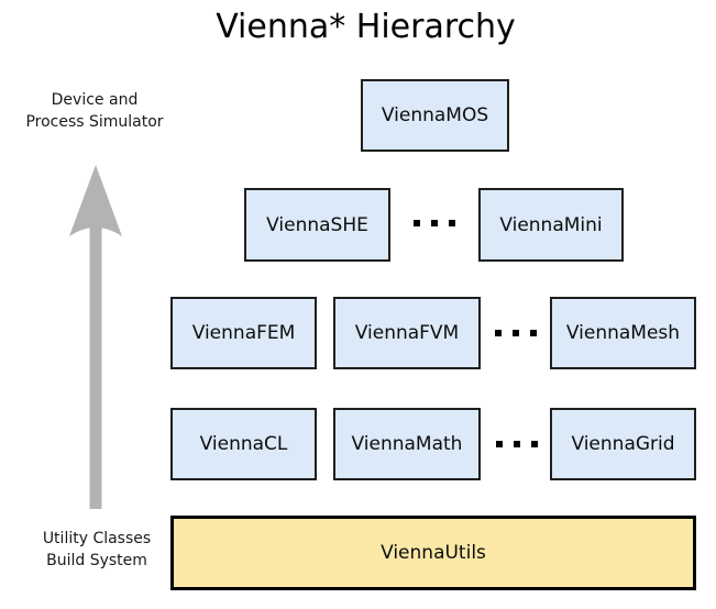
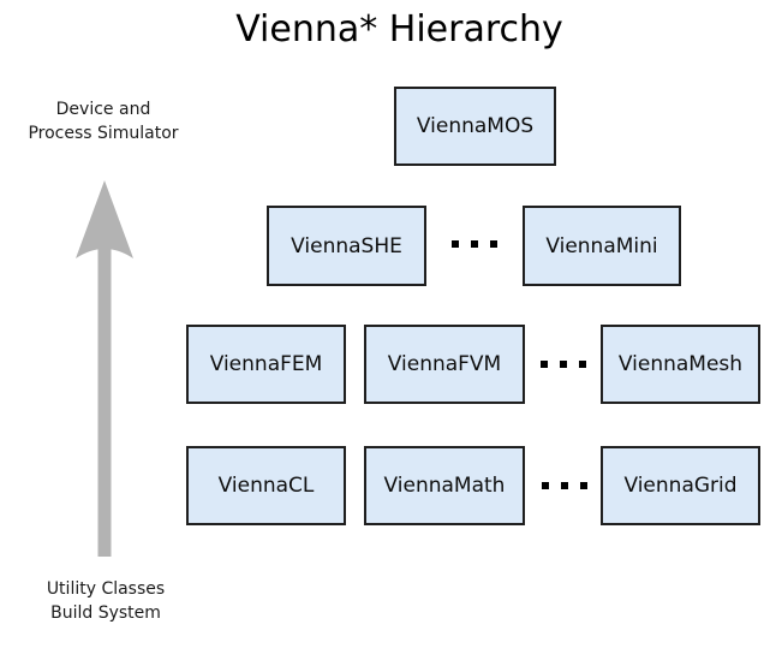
  Vienna* Hierarchy
  Device and
  Process Simulator
  ViennaMOS
  ViennaSHE
  ViennaMini
  ViennaFEM
  ViennaFVM
  ViennaMesh
  ViennaCL
  ViennaMath
  ViennaGrid
- ViennaUtils
  Utility Classes
  Build System
